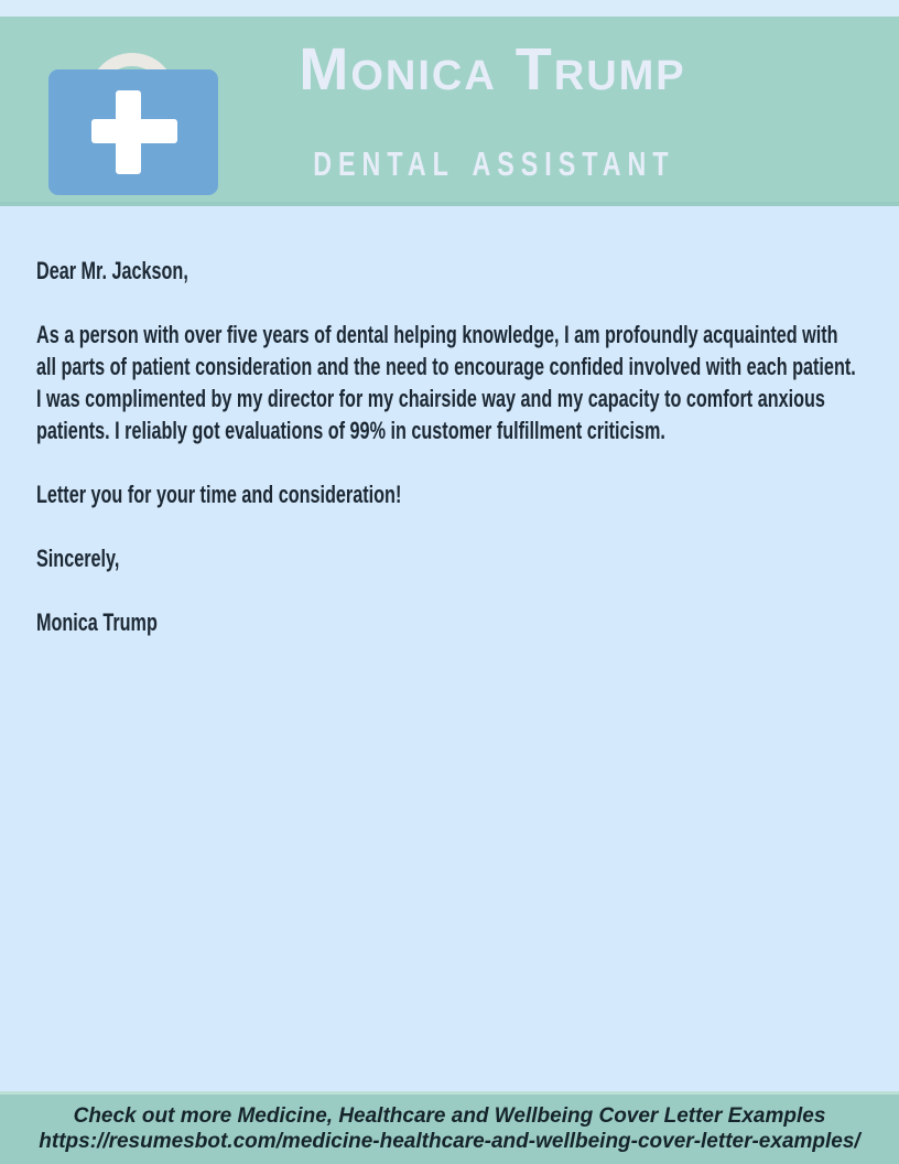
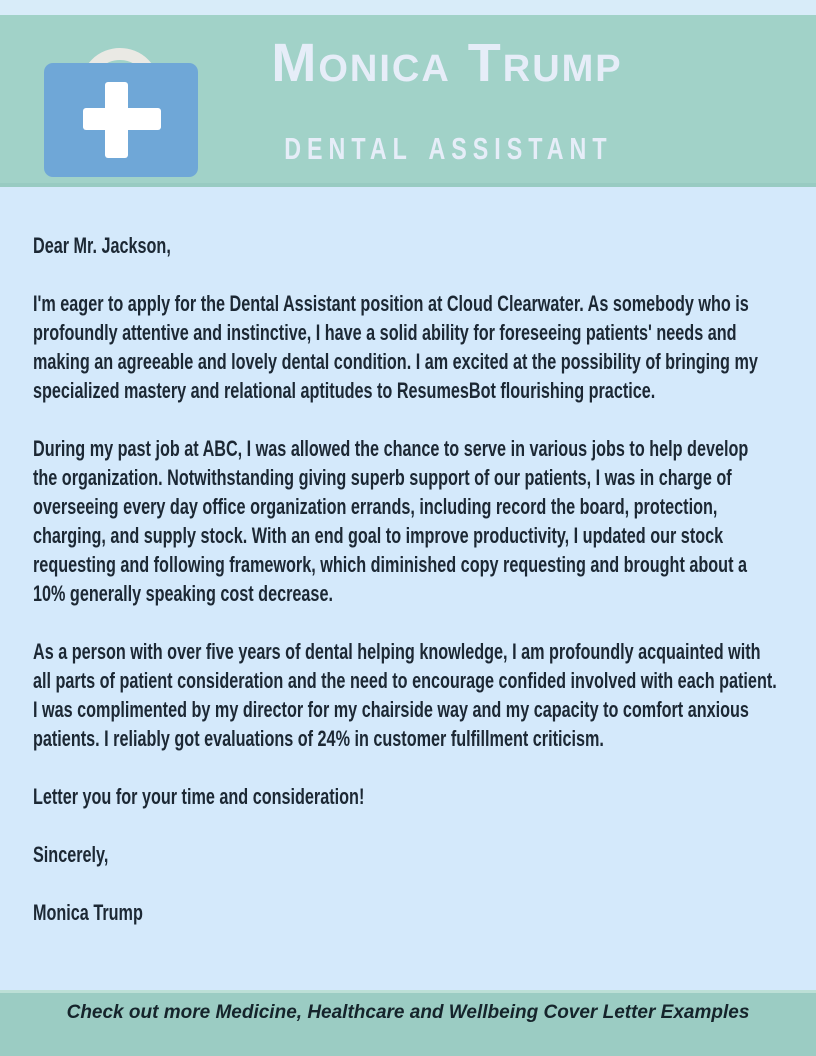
  Monica Trump
  DENTAL ASSISTANT
  Dear Mr. Jackson,
+ I'm eager to apply for the Dental Assistant position at Cloud Clearwater. As somebody who is profoundly attentive and instinctive, I have a solid ability for foreseeing patients' needs and making an agreeable and lovely dental condition. I am excited at the possibility of bringing my specialized mastery and relational aptitudes to ResumesBot flourishing practice.
+ During my past job at ABC, I was allowed the chance to serve in various jobs to help develop the organization. Notwithstanding giving superb support of our patients, I was in charge of overseeing every day office organization errands, including record the board, protection, charging, and supply stock. With an end goal to improve productivity, I updated our stock requesting and following framework, which diminished copy requesting and brought about a 10% generally speaking cost decrease.
- As a person with over five years of dental helping knowledge, I am profoundly acquainted with all parts of patient consideration and the need to encourage confided involved with each patient. I was complimented by my director for my chairside way and my capacity to comfort anxious patients. I reliably got evaluations of 99% in customer fulfillment criticism.
+ As a person with over five years of dental helping knowledge, I am profoundly acquainted with all parts of patient consideration and the need to encourage confided involved with each patient. I was complimented by my director for my chairside way and my capacity to comfort anxious patients. I reliably got evaluations of 24% in customer fulfillment criticism.
  Letter you for your time and consideration!
  Sincerely,
  Monica Trump
  Check out more Medicine, Healthcare and Wellbeing Cover Letter Examples
- https://resumesbot.com/medicine-healthcare-and-wellbeing-cover-letter-examples/
